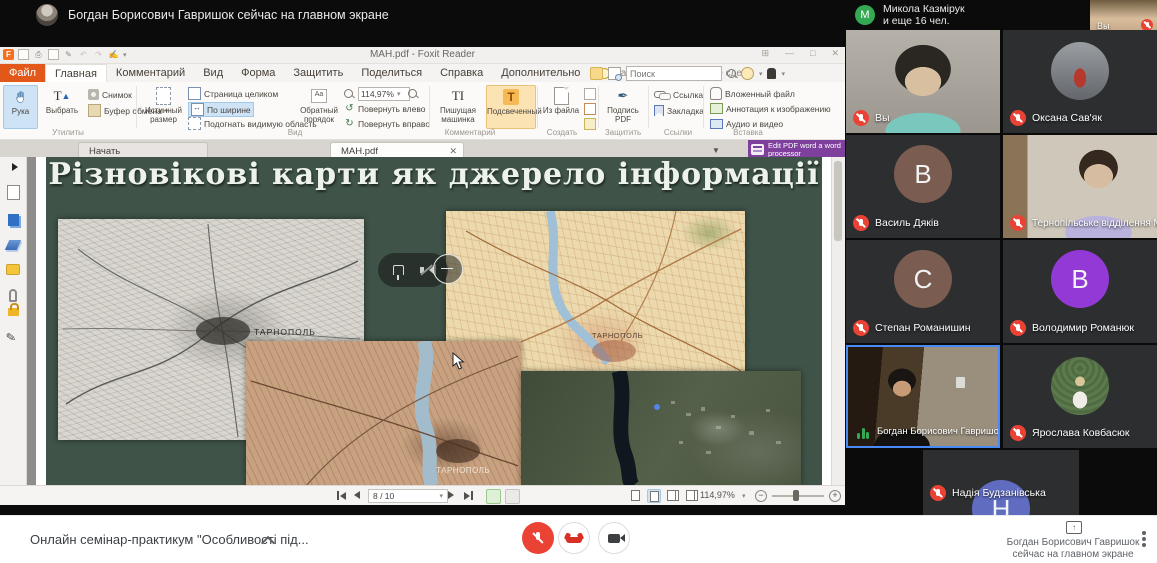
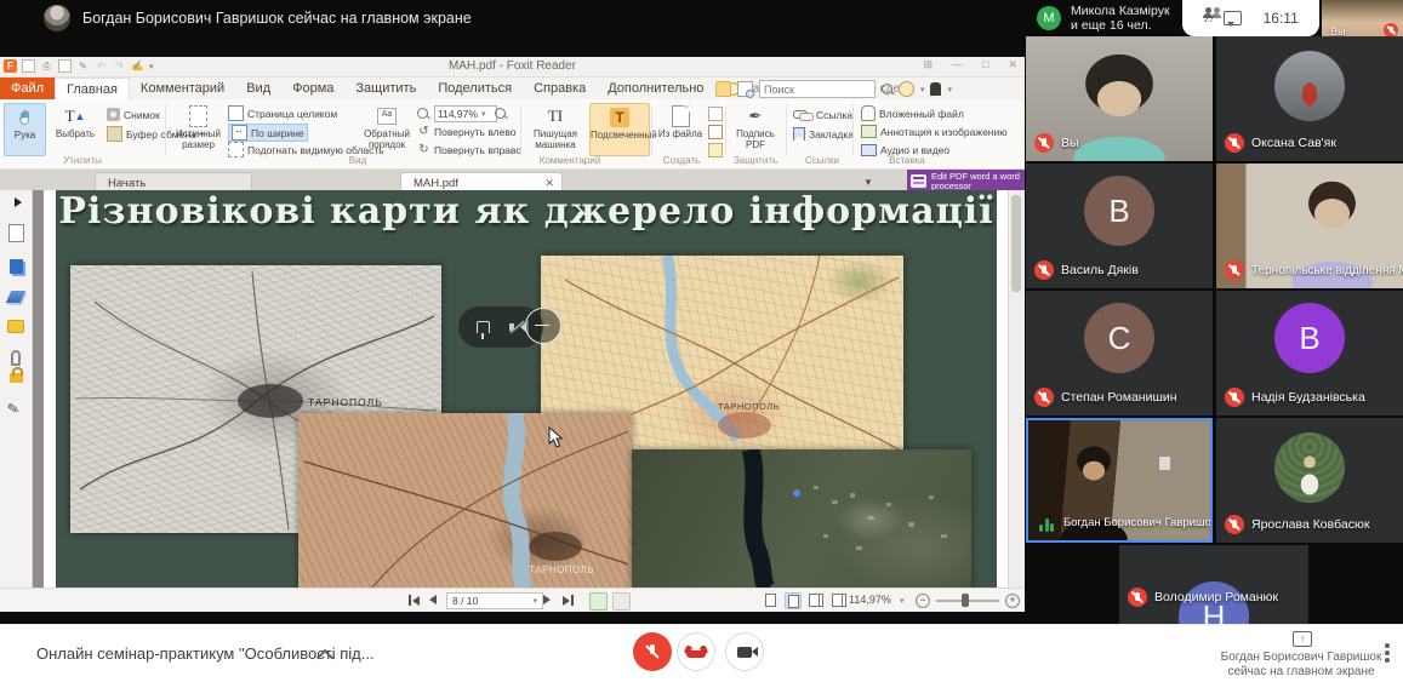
  F
  ⎙
  ✎
  ↶
  ↷
  ✍
  MAH.pdf - Foxit Reader
  ⊞
  —
  □
  ✕
  Файл
  Главная
  Комментарий
  Вид
  Форма
  Защитить
  Поделиться
  Справка
  Дополнительно
  Поиск
  Рука
  T
  ▲
  Выбрать
  Снимок
  Буфер обмена
  Утилиты
  Истинный размер
  Страница целиком
  По ширине
  Подогнать видимую область
  Обратный порядок
  114,97%
  ↺
  Повернуть влево
  ↻
  Повернуть вправо
  Вид
  TI
  Пишущая машинка
  T
  Подсвеченный
  Комментарий
  Из файла
  Создать
  ✒
  Подпись PDF
  Защитить
  Ссылка
  Закладка
  Ссылки
  Вложенный файл
  Аннотация к изображению
  Аудио и видео
  Вставка
  Начать
  MAH.pdf
  ✕
  ▼
  Edit PDF word a word processor
  Різновікові карти як джерело інформації
  ТАРНОПОЛЬ
  ТАРНОПОЛЬ
  ТАРНОПОЛЬ
  8 / 10
  114,97%
  −
  +
  Богдан Борисович Гавришок сейчас на главном экране
  М
  Микола Казмірук
  и еще 16 чел.
+ 27
+ 16:11
  Вы
  Вы
  Оксана Сав'як
  В
  Василь Дяків
  Тернопільське відділення
  С
  Степан Романишин
  В
- Володимир Романюк
+ Надія Будзанівська
  Богдан Борисович Гавришо
  Ярослава Ковбасюк
  Н
- Надія Будзанівська
+ Володимир Романюк
  Онлайн семінар-практикум "Особливості під...
  ↑
  Богдан Борисович Гавришок
  сейчас на главном экране
